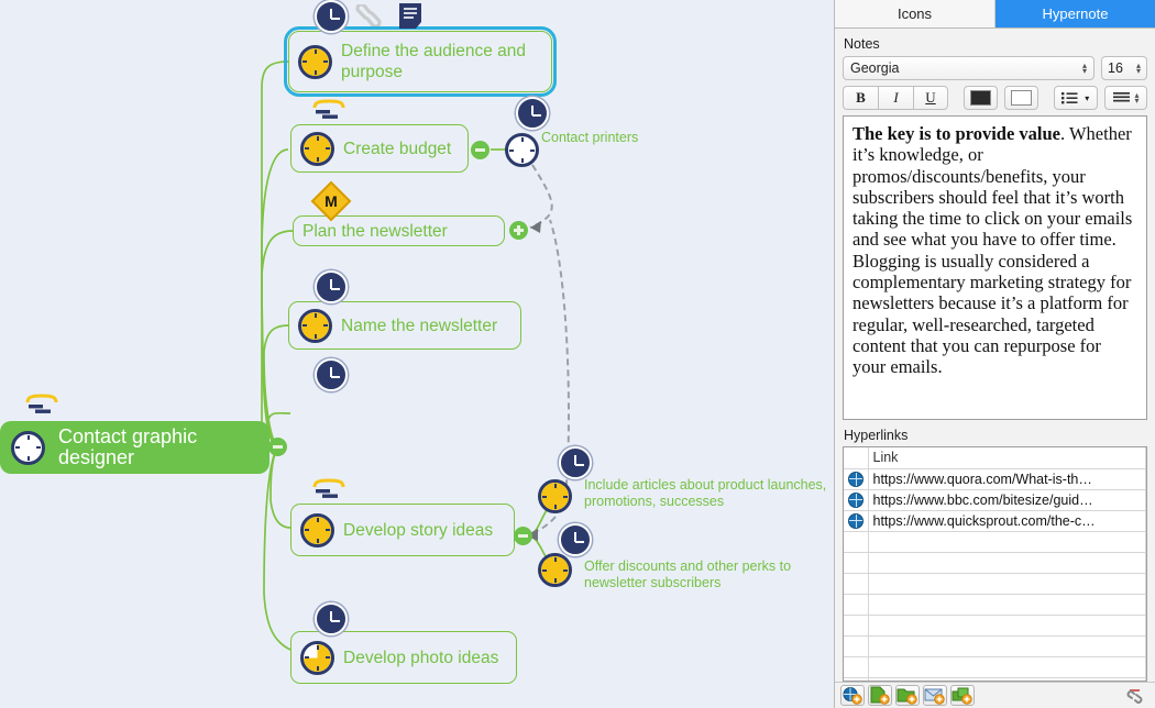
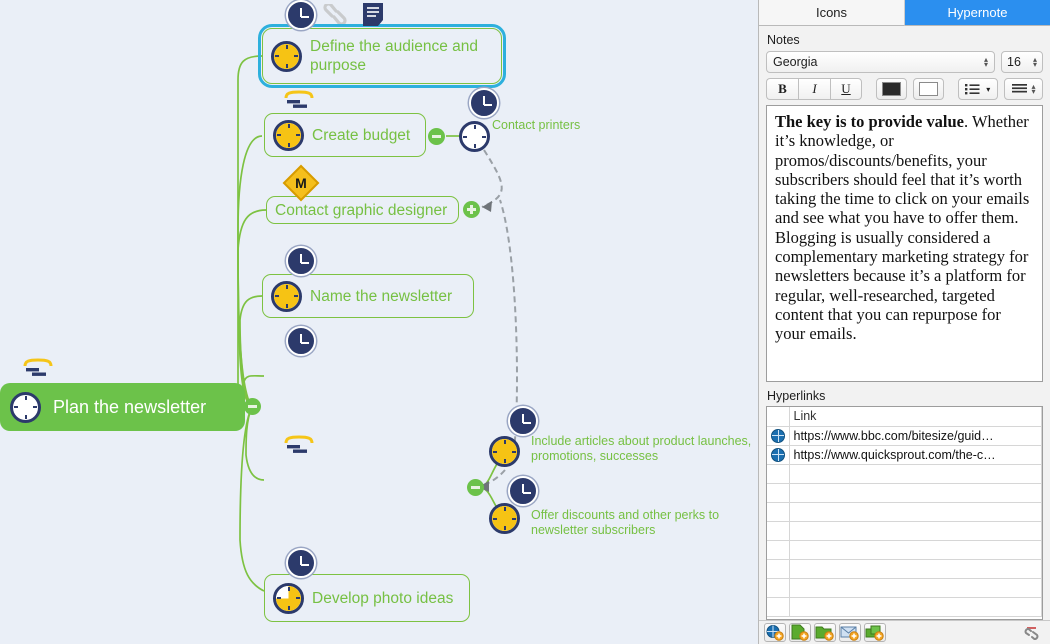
- Contact graphic designer
+ Plan the newsletter
  Define the audience and
  purpose
  Create budget
  Contact printers
- Plan the newsletter
+ Contact graphic designer
  Name the newsletter
- Develop story ideas
  Include articles about product launches,
  promotions, successes
  Offer discounts and other perks to
  newsletter subscribers
  Develop photo ideas
  Icons
  Hypernote
  Notes
  Georgia
  ▴
  ▾
  16
  ▴
  ▾
  B
  I
  U
  ▾
  ▴
  ▾
- The key is to provide value. Whether it’s knowledge, or promos/discounts/benefits, your subscribers should feel that it’s worth taking the time to click on your emails and see what you have to offer time. Blogging is usually considered a complementary marketing strategy for newsletters because it’s a platform for regular, well-researched, targeted content that you can repurpose for your emails.
+ The key is to provide value. Whether it’s knowledge, or promos/discounts/benefits, your subscribers should feel that it’s worth taking the time to click on your emails and see what you have to offer them. Blogging is usually considered a complementary marketing strategy for newsletters because it’s a platform for regular, well-researched, targeted content that you can repurpose for your emails.
  Hyperlinks
  	Link
- 	https://www.quora.com/What-is-th…
  	https://www.bbc.com/bitesize/guid…
  	https://www.quicksprout.com/the-c…
